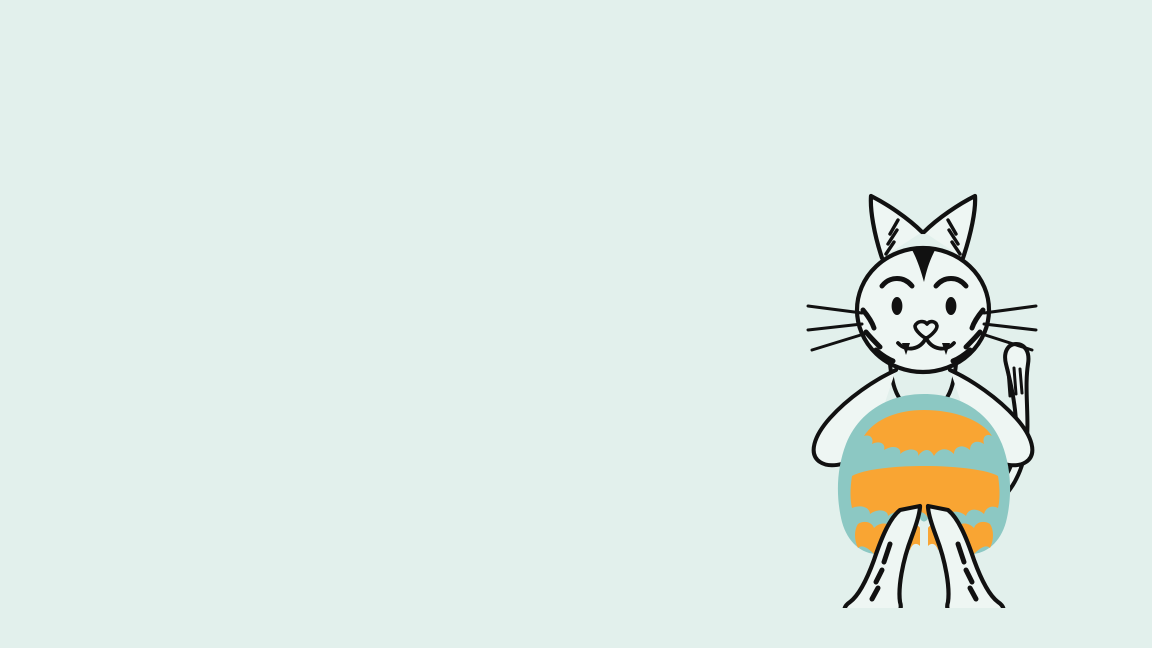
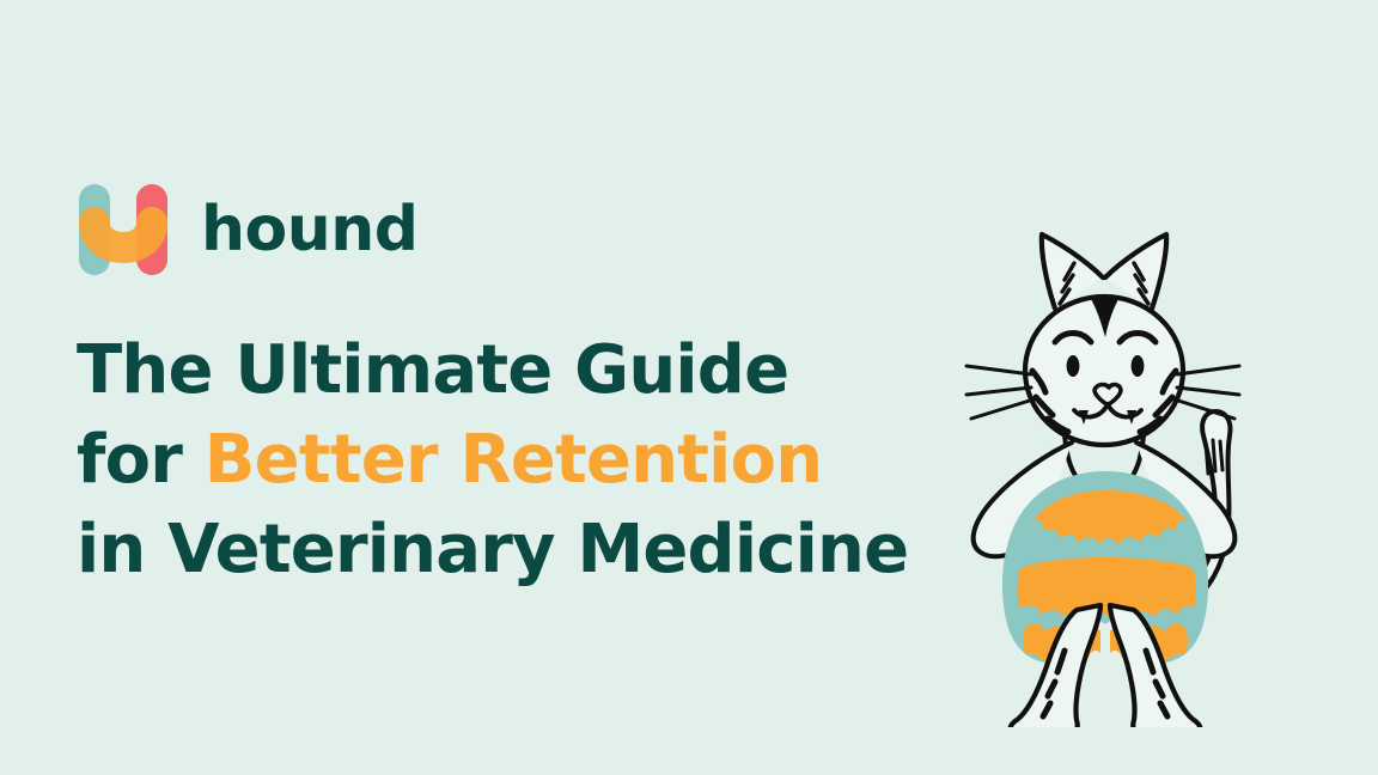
+ hound
+ The Ultimate Guide
+ for Better Retention
+ in Veterinary Medicine
